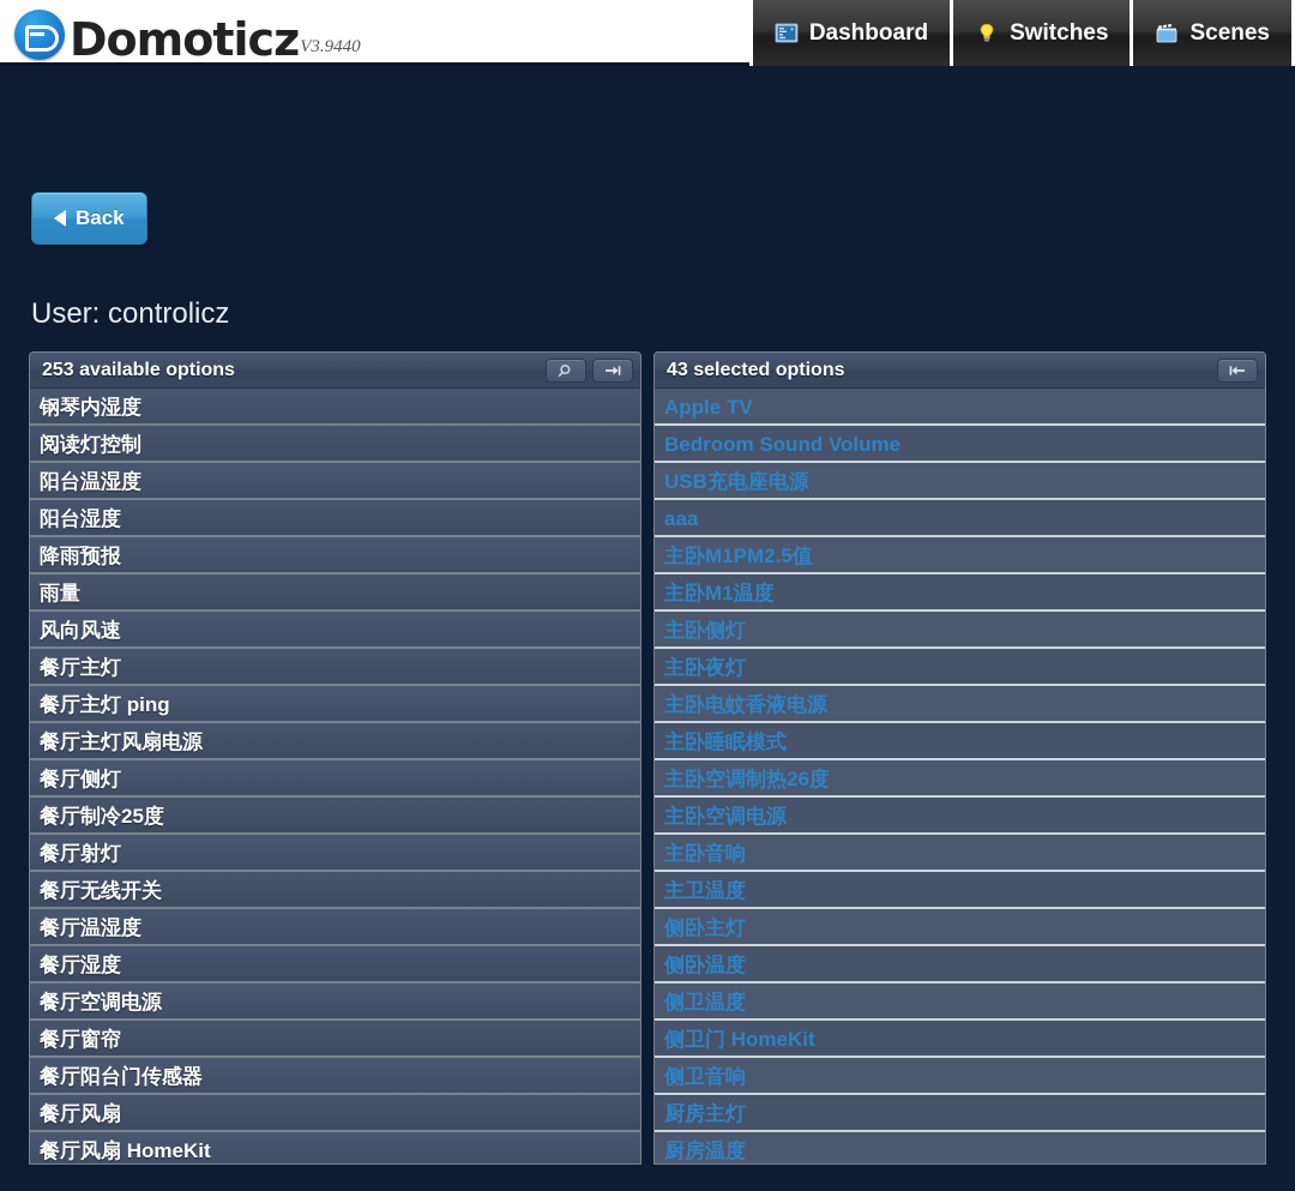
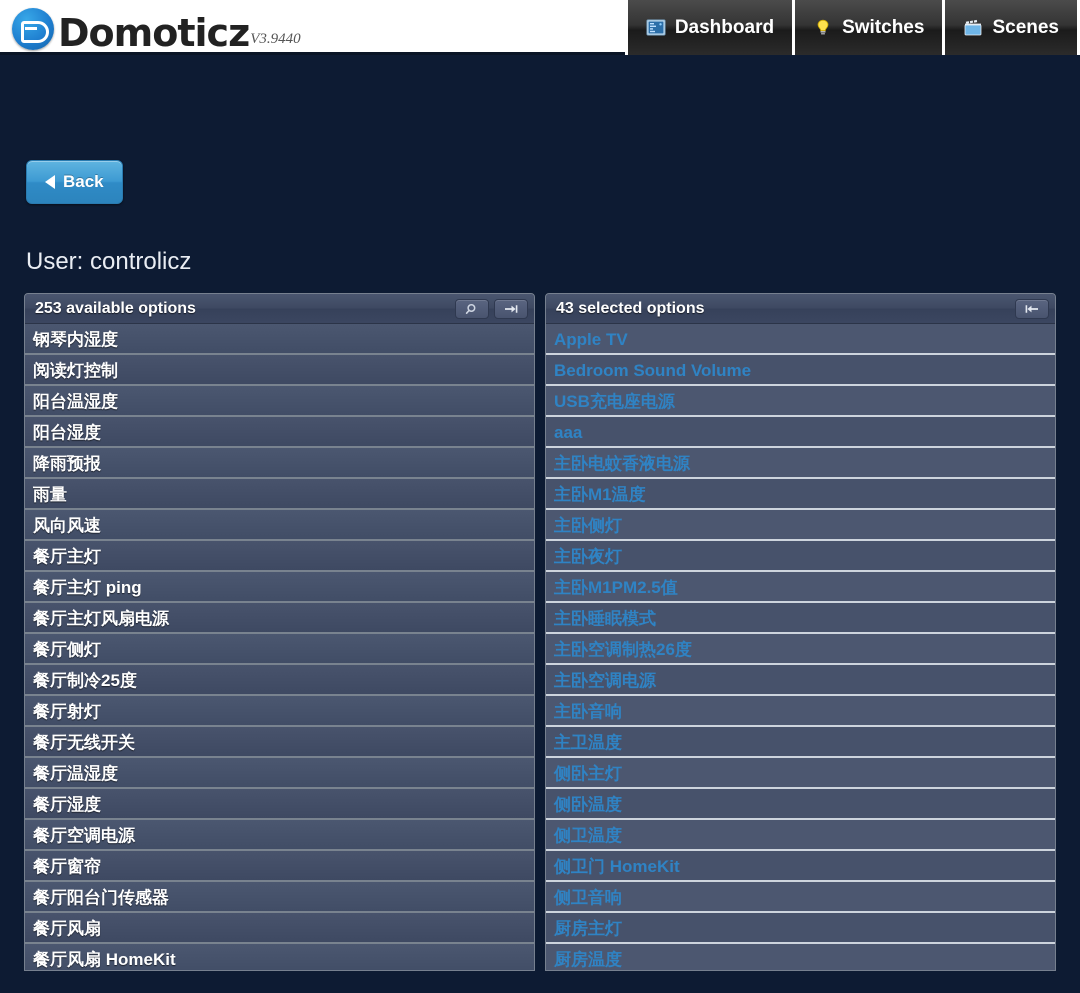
  Domoticz
  V3.9440
  Dashboard
  Switches
  Scenes
  Back
  User: controlicz
  253 available options
  钢琴内湿度
  阅读灯控制
  阳台温湿度
  阳台湿度
  降雨预报
  雨量
  风向风速
  餐厅主灯
  餐厅主灯 ping
  餐厅主灯风扇电源
  餐厅侧灯
  餐厅制冷25度
  餐厅射灯
  餐厅无线开关
  餐厅温湿度
  餐厅湿度
  餐厅空调电源
  餐厅窗帘
  餐厅阳台门传感器
  餐厅风扇
  餐厅风扇 HomeKit
  43 selected options
  Apple TV
  Bedroom Sound Volume
  USB充电座电源
  aaa
- 主卧M1PM2.5值
+ 主卧电蚊香液电源
  主卧M1温度
  主卧侧灯
  主卧夜灯
- 主卧电蚊香液电源
+ 主卧M1PM2.5值
  主卧睡眠模式
  主卧空调制热26度
  主卧空调电源
  主卧音响
  主卫温度
  侧卧主灯
  侧卧温度
  侧卫温度
  侧卫门 HomeKit
  侧卫音响
  厨房主灯
  厨房温度
